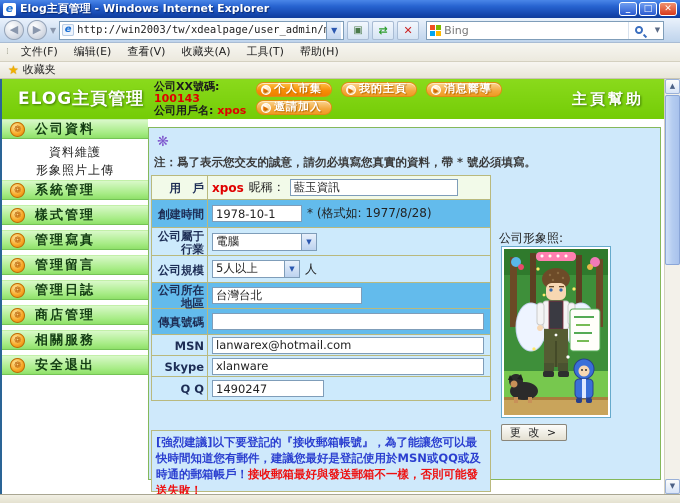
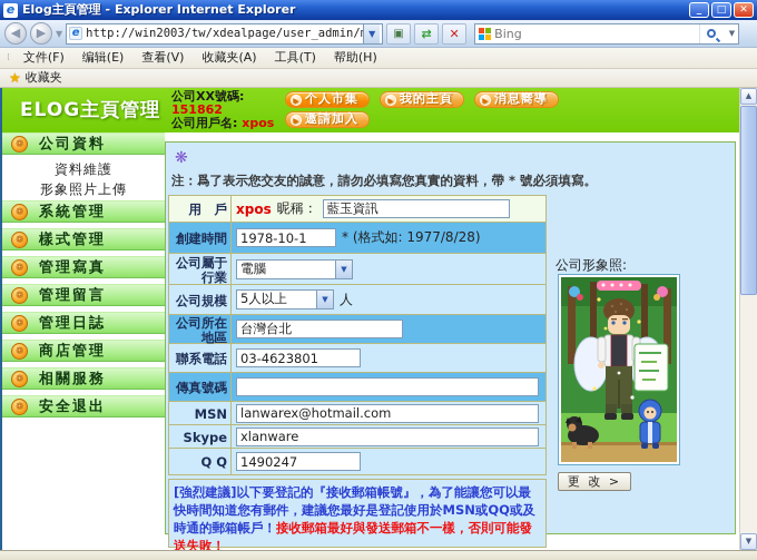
  e
- Elog主頁管理 - Windows Internet Explorer
+ Elog主頁管理 - Explorer Internet Explorer
  _
  □
  ✕
  ◀
  ▶
  ▼
  e
  http://win2003/tw/xdealpage/user_admin/
  ▼
  ▣
  ⇄
  ✕
  Bing
  ▼
  ⁞
  文件(F)
  编辑(E)
  查看(V)
  收藏夹(A)
  工具(T)
  帮助(H)
  ★
  收藏夹
  ELOG主頁管理
  公司XX號碼:
- 100143
+ 151862
  公司用戶名: xpos
  个人市集
  我的主頁
  消息嚮導
  邀請加入
- 主頁幫助
  ❁
  公司資料
  資料維護
  形象照片上傳
  ❁
  系統管理
  ❁
  樣式管理
  ❁
  管理寫真
  ❁
  管理留言
  ❁
  管理日誌
  ❁
  商店管理
  ❁
  相關服務
  ❁
  安全退出
  ❋
  注：爲了表示您交友的誠意，請勿必填寫您真實的資料，帶 * 號必須填寫。
  用 戶
  xpos
  昵稱：
  藍玉資訊
  創建時間
  1978-10-1
  * (格式如: 1977/8/28)
  公司屬于行業
  電腦
  ▼
  公司規模
  5人以上
  ▼
  人
  公司所在地區
  台灣台北
+ 聯系電話
+ 03-4623801
  傳真號碼
  MSN
  lanwarex@hotmail.com
  Skype
  xlanware
  Q Q
  1490247
  [強烈建議]以下要登記的『接收郵箱帳號』，為了能讓您可以最快時間知道您有郵件，建議您最好是登記使用於MSN或QQ或及時通的郵箱帳戶！接收郵箱最好與發送郵箱不一樣，否則可能發送失敗！
  公司形象照:
  更 改 >
  ▲
  ▼
